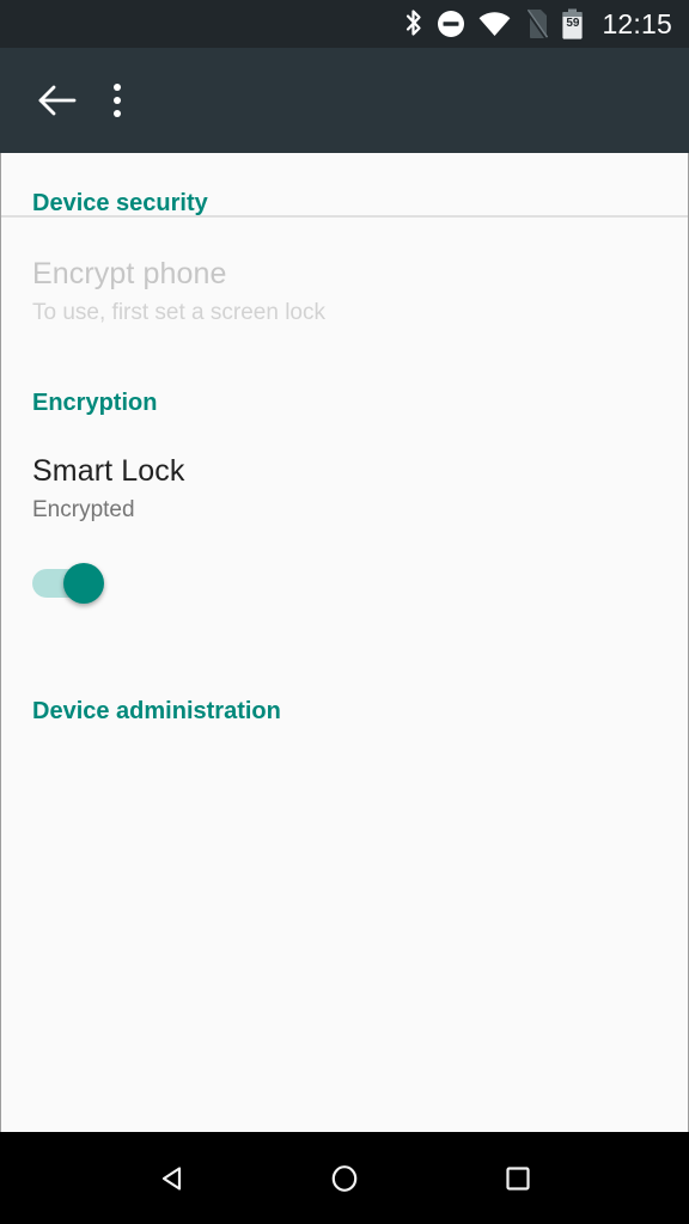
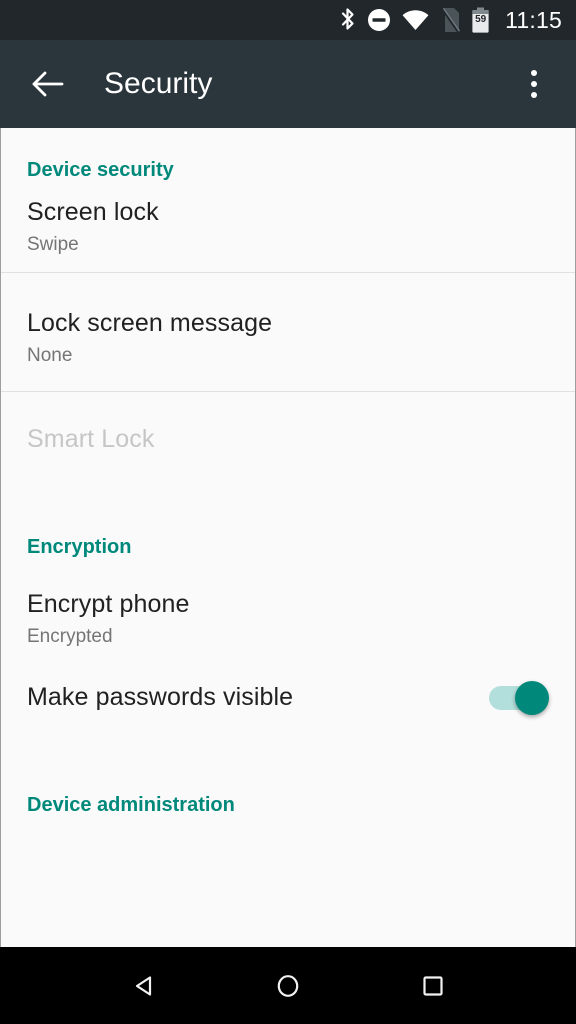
  59
- 12:15
+ 11:15
+ Security
  Device security
+ Screen lock
+ Swipe
+ Lock screen message
+ None
- Encrypt phone
+ Smart Lock
- To use, first set a screen lock
  Encryption
- Smart Lock
+ Encrypt phone
  Encrypted
+ Make passwords visible
  Device administration
